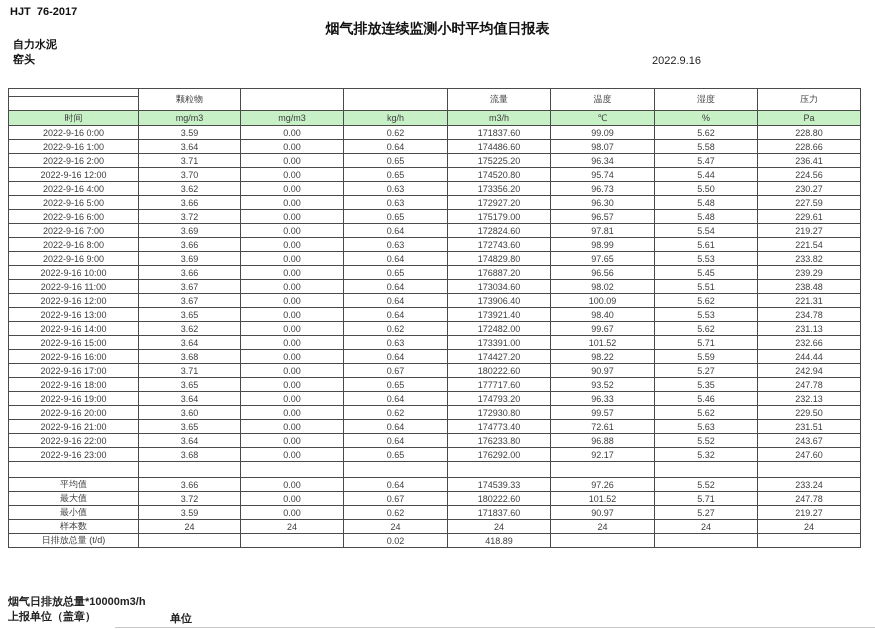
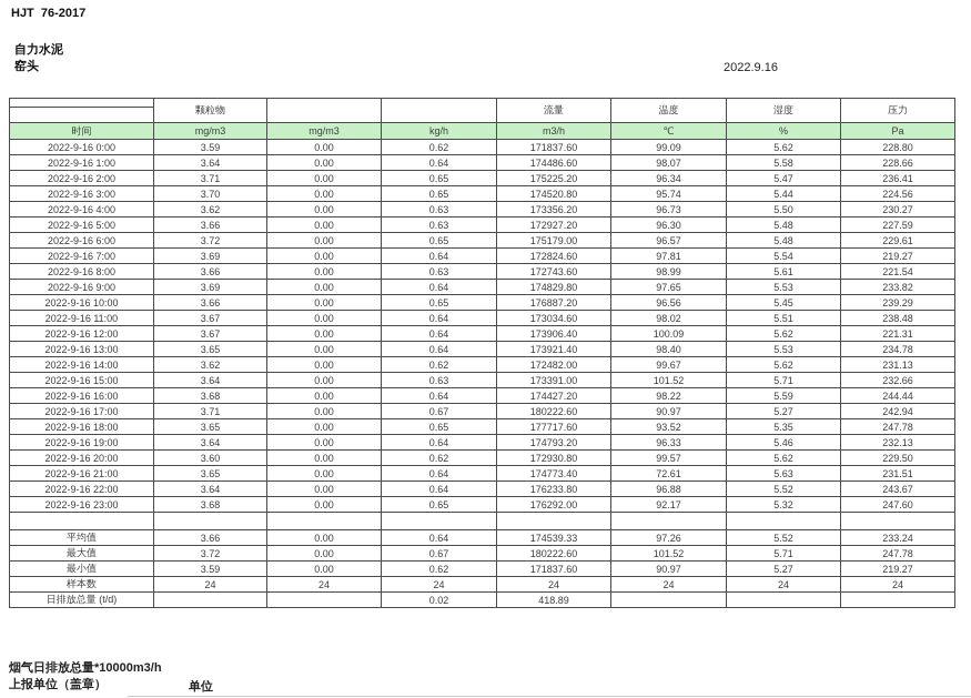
  HJT 76-2017
- 烟气排放连续监测小时平均值日报表
  自力水泥
  窑头
  2022.9.16
  	颗粒物			流量	温度	湿度	压力
  时间	mg/m3	mg/m3	kg/h	m3/h	℃	%	Pa
  2022-9-16 0:00	3.59	0.00	0.62	171837.60	99.09	5.62	228.80
  2022-9-16 1:00	3.64	0.00	0.64	174486.60	98.07	5.58	228.66
  2022-9-16 2:00	3.71	0.00	0.65	175225.20	96.34	5.47	236.41
- 2022-9-16 12:00	3.70	0.00	0.65	174520.80	95.74	5.44	224.56
+ 2022-9-16 3:00	3.70	0.00	0.65	174520.80	95.74	5.44	224.56
  2022-9-16 4:00	3.62	0.00	0.63	173356.20	96.73	5.50	230.27
  2022-9-16 5:00	3.66	0.00	0.63	172927.20	96.30	5.48	227.59
  2022-9-16 6:00	3.72	0.00	0.65	175179.00	96.57	5.48	229.61
  2022-9-16 7:00	3.69	0.00	0.64	172824.60	97.81	5.54	219.27
  2022-9-16 8:00	3.66	0.00	0.63	172743.60	98.99	5.61	221.54
  2022-9-16 9:00	3.69	0.00	0.64	174829.80	97.65	5.53	233.82
  2022-9-16 10:00	3.66	0.00	0.65	176887.20	96.56	5.45	239.29
  2022-9-16 11:00	3.67	0.00	0.64	173034.60	98.02	5.51	238.48
  2022-9-16 12:00	3.67	0.00	0.64	173906.40	100.09	5.62	221.31
  2022-9-16 13:00	3.65	0.00	0.64	173921.40	98.40	5.53	234.78
  2022-9-16 14:00	3.62	0.00	0.62	172482.00	99.67	5.62	231.13
  2022-9-16 15:00	3.64	0.00	0.63	173391.00	101.52	5.71	232.66
  2022-9-16 16:00	3.68	0.00	0.64	174427.20	98.22	5.59	244.44
  2022-9-16 17:00	3.71	0.00	0.67	180222.60	90.97	5.27	242.94
  2022-9-16 18:00	3.65	0.00	0.65	177717.60	93.52	5.35	247.78
  2022-9-16 19:00	3.64	0.00	0.64	174793.20	96.33	5.46	232.13
  2022-9-16 20:00	3.60	0.00	0.62	172930.80	99.57	5.62	229.50
  2022-9-16 21:00	3.65	0.00	0.64	174773.40	72.61	5.63	231.51
  2022-9-16 22:00	3.64	0.00	0.64	176233.80	96.88	5.52	243.67
  2022-9-16 23:00	3.68	0.00	0.65	176292.00	92.17	5.32	247.60
  平均值	3.66	0.00	0.64	174539.33	97.26	5.52	233.24
  最大值	3.72	0.00	0.67	180222.60	101.52	5.71	247.78
  最小值	3.59	0.00	0.62	171837.60	90.97	5.27	219.27
  样本数	24	24	24	24	24	24	24
  日排放总量 (t/d)			0.02	418.89
  烟气日排放总量*10000m3/h
  上报单位（盖章）
  单位
